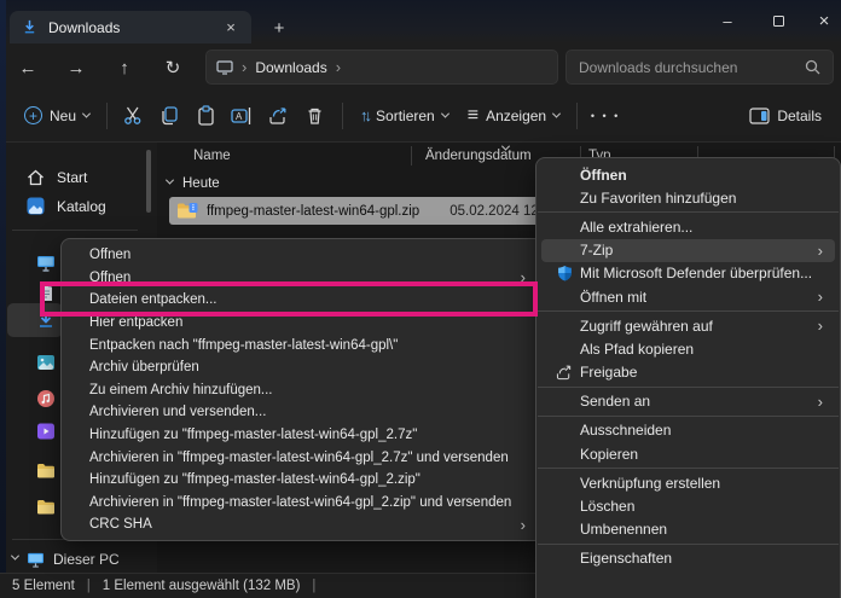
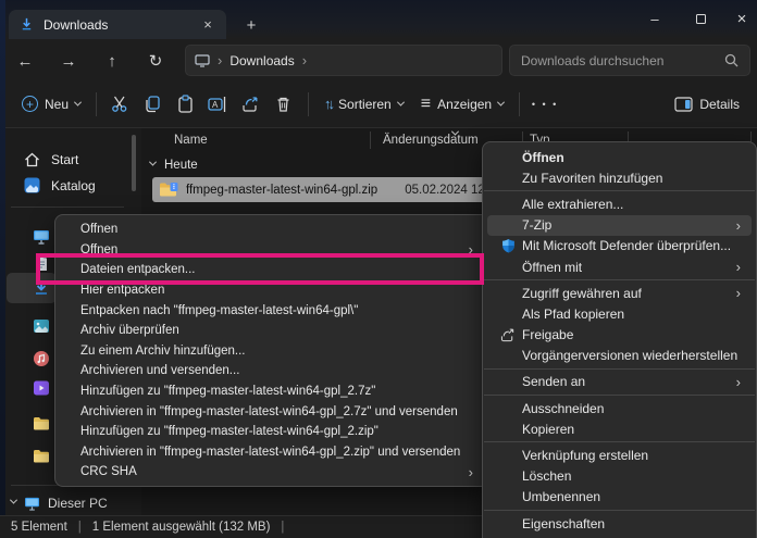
  Downloads
  ×
  +
  –
  ×
  ←
  →
  ↑
  ↻
  ›
  Downloads
  ›
  Downloads durchsuchen
  +
  Neu
  A
  ↑↓
  Sortieren
  ≡
  Anzeigen
  • • •
  Details
  Start
  Katalog
  Dieser PC
  Name
  Änderungsdatum
  Typ
  Heute
  ffmpeg-master-latest-win64-gpl.zip
  05.02.2024 1
  Öffnen
  Öffnen
  ›
  Dateien entpacken...
  Hier entpacken
  Entpacken nach "ffmpeg-master-latest-win64-gpl\"
  Archiv überprüfen
  Zu einem Archiv hinzufügen...
  Archivieren und versenden...
  Hinzufügen zu "ffmpeg-master-latest-win64-gpl_2.7z"
  Archivieren in "ffmpeg-master-latest-win64-gpl_2.7z" und versenden
  Hinzufügen zu "ffmpeg-master-latest-win64-gpl_2.zip"
  Archivieren in "ffmpeg-master-latest-win64-gpl_2.zip" und versenden
  CRC SHA
  ›
  Öffnen
  Zu Favoriten hinzufügen
  Alle extrahieren...
  7-Zip
  ›
  Mit Microsoft Defender überprüfen...
  Öffnen mit
  ›
  Zugriff gewähren auf
  ›
  Als Pfad kopieren
  Freigabe
+ Vorgängerversionen wiederherstellen
  Senden an
  ›
  Ausschneiden
  Kopieren
  Verknüpfung erstellen
  Löschen
  Umbenennen
  Eigenschaften
  5 Element
  |
  1 Element ausgewählt (132 MB)
  |
